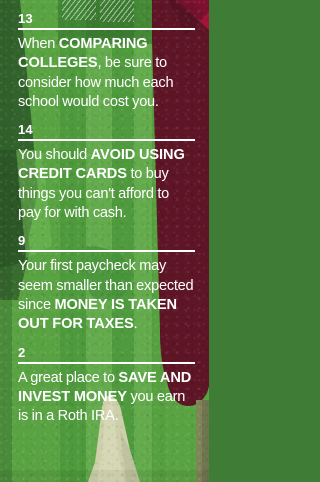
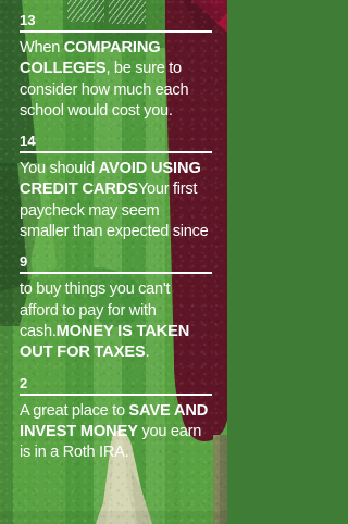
  13
  When COMPARING COLLEGES, be sure to consider how much each school would cost you.
  14
- You should AVOID USING CREDIT CARDS to buy things you can't afford to pay for with cash.
+ You should AVOID USING CREDIT CARDSYour first paycheck may seem smaller than expected since
  9
- Your first paycheck may seem smaller than expected since MONEY IS TAKEN OUT FOR TAXES.
+ to buy things you can't afford to pay for with cash.MONEY IS TAKEN OUT FOR TAXES.
  2
  A great place to SAVE AND INVEST MONEY you earn is in a Roth IRA.
